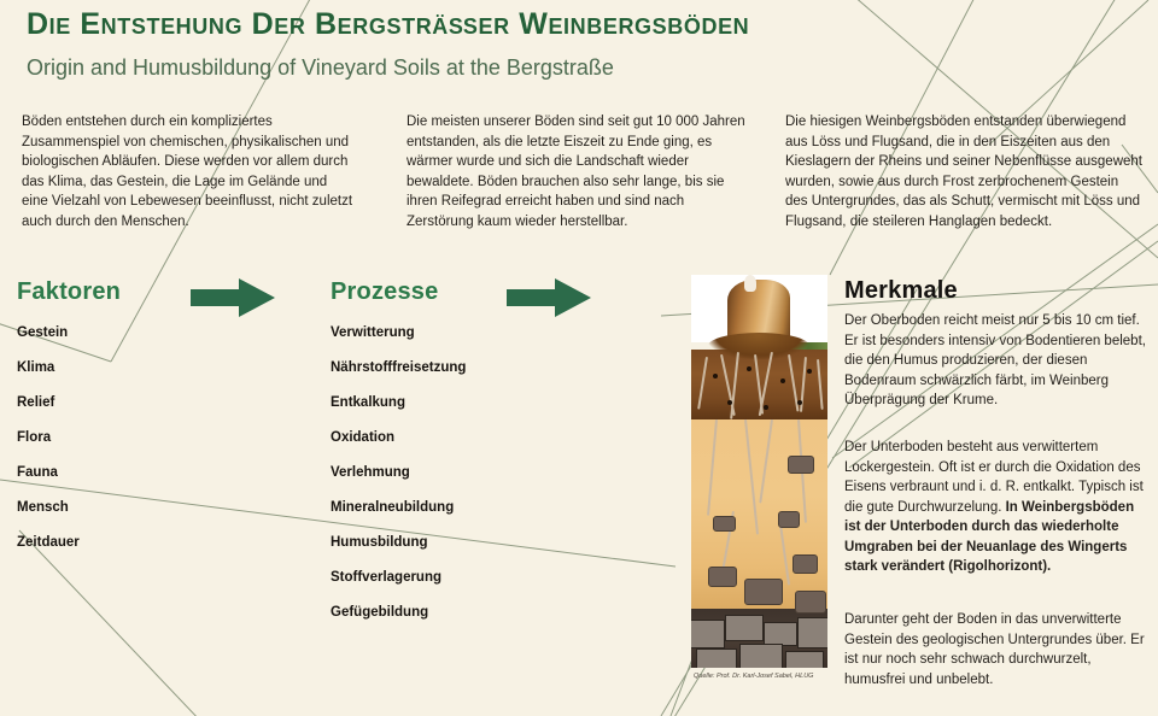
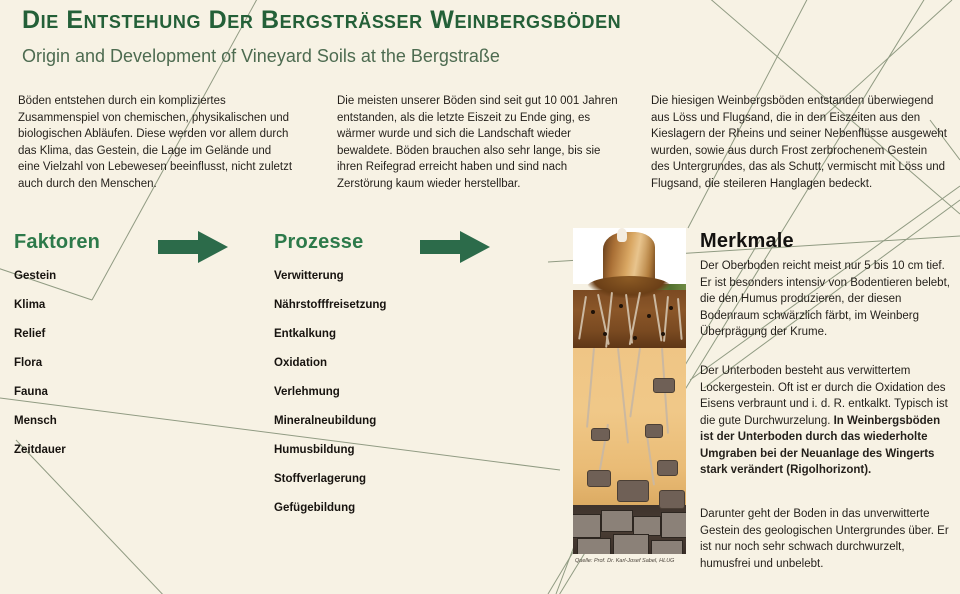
  Die Entstehung Der Bergsträßer Weinbergsböden
- Origin and Humusbildung of Vineyard Soils at the Bergstraße
+ Origin and Development of Vineyard Soils at the Bergstraße
  Böden entstehen durch ein kompliziertes Zusammenspiel von chemischen, physikalischen und biologischen Abläufen. Diese werden vor allem durch das Klima, das Gestein, die Lage im Gelände und eine Vielzahl von Lebewesen beeinflusst, nicht zuletzt auch durch den Menschen.
- Die meisten unserer Böden sind seit gut 10 000 Jahren entstanden, als die letzte Eiszeit zu Ende ging, es wärmer wurde und sich die Landschaft wieder bewaldete. Böden brauchen also sehr lange, bis sie ihren Reifegrad erreicht haben und sind nach Zerstörung kaum wieder herstellbar.
+ Die meisten unserer Böden sind seit gut 10 001 Jahren entstanden, als die letzte Eiszeit zu Ende ging, es wärmer wurde und sich die Landschaft wieder bewaldete. Böden brauchen also sehr lange, bis sie ihren Reifegrad erreicht haben und sind nach Zerstörung kaum wieder herstellbar.
  Die hiesigen Weinbergsböden entstanden überwiegend aus Löss und Flugsand, die in den Eiszeiten aus den Kieslagern der Rheins und seiner Nebenflüsse ausgeweht wurden, sowie aus durch Frost zerbrochenem Gestein des Untergrundes, das als Schutt, vermischt mit Löss und Flugsand, die steileren Hanglagen bedeckt.
  Faktoren
  Gestein
  Klima
  Relief
  Flora
  Fauna
  Mensch
  Zeitdauer
  Prozesse
  Verwitterung
  Nährstofffreisetzung
  Entkalkung
  Oxidation
  Verlehmung
  Mineralneubildung
  Humusbildung
  Stoffverlagerung
  Gefügebildung
  Merkmale
  Der Oberboden reicht meist nur 5 bis 10 cm tief. Er ist besonders intensiv von Bodentieren belebt, die den Humus produzieren, der diesen Bodenraum schwärzlich färbt, im Weinberg Überprägung der Krume.
  Der Unterboden besteht aus verwittertem Lockergestein. Oft ist er durch die Oxidation des Eisens verbraunt und i. d. R. entkalkt. Typisch ist die gute Durchwurzelung. In Weinbergsböden ist der Unterboden durch das wiederholte Umgraben bei der Neuanlage des Wingerts stark verändert (Rigolhorizont).
  Darunter geht der Boden in das unverwitterte Gestein des geologischen Untergrundes über. Er ist nur noch sehr schwach durchwurzelt, humusfrei und unbelebt.
